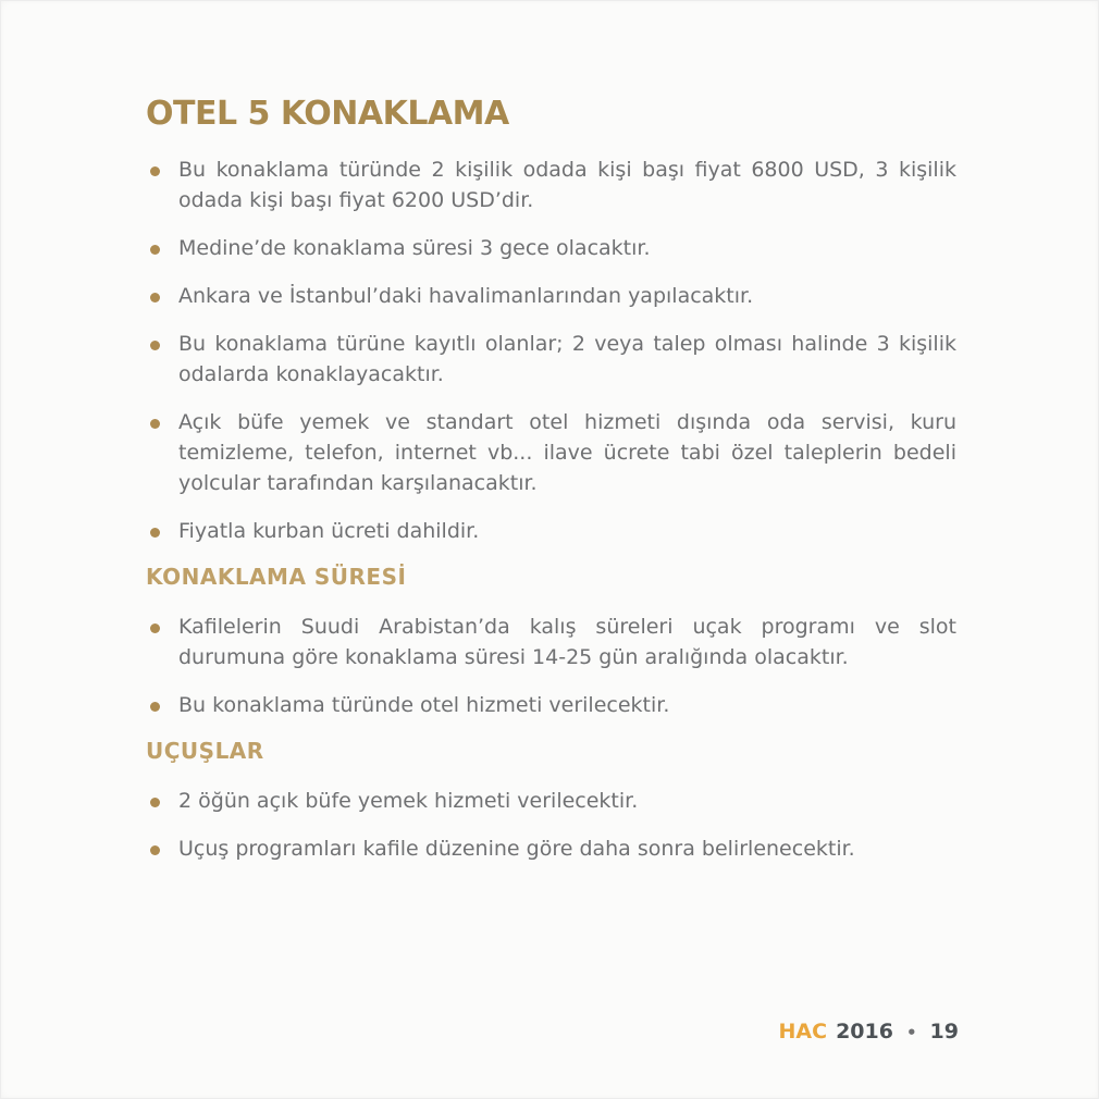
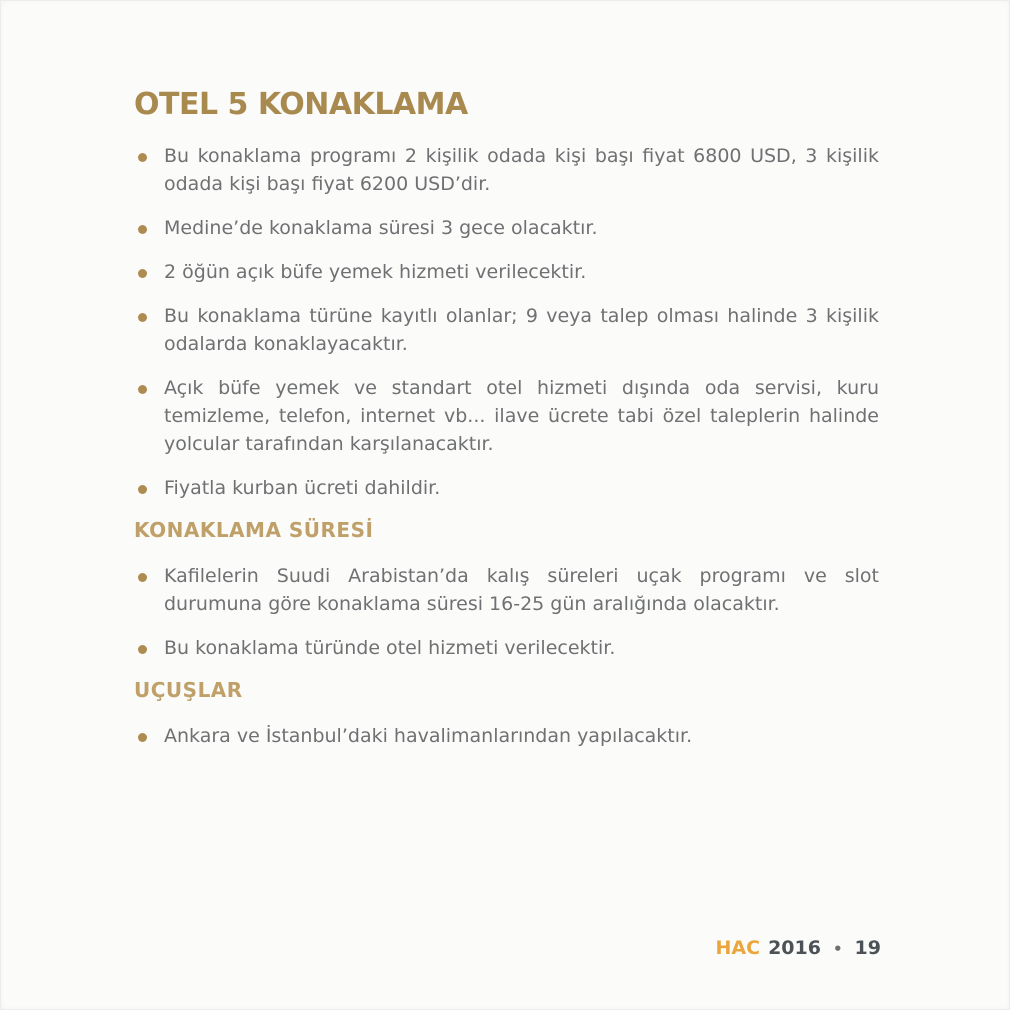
  OTEL 5 KONAKLAMA
- Bu konaklama türünde 2 kişilik odada kişi başı fiyat 6800 USD, 3 kişilik odada kişi başı fiyat 6200 USD’dir.
+ Bu konaklama programı 2 kişilik odada kişi başı fiyat 6800 USD, 3 kişilik odada kişi başı fiyat 6200 USD’dir.
  Medine’de konaklama süresi 3 gece olacaktır.
- Ankara ve İstanbul’daki havalimanlarından yapılacaktır.
+ 2 öğün açık büfe yemek hizmeti verilecektir.
- Bu konaklama türüne kayıtlı olanlar; 2 veya talep olması halinde 3 kişilik odalarda konaklayacaktır.
+ Bu konaklama türüne kayıtlı olanlar; 9 veya talep olması halinde 3 kişilik odalarda konaklayacaktır.
- Açık büfe yemek ve standart otel hizmeti dışında oda servisi, kuru temizleme, telefon, internet vb... ilave ücrete tabi özel taleplerin bedeli yolcular tarafından karşılanacaktır.
+ Açık büfe yemek ve standart otel hizmeti dışında oda servisi, kuru temizleme, telefon, internet vb... ilave ücrete tabi özel taleplerin halinde yolcular tarafından karşılanacaktır.
  Fiyatla kurban ücreti dahildir.
  KONAKLAMA SÜRESİ
- Kafilelerin Suudi Arabistan’da kalış süreleri uçak programı ve slot durumuna göre konaklama süresi 14-25 gün aralığında olacaktır.
+ Kafilelerin Suudi Arabistan’da kalış süreleri uçak programı ve slot durumuna göre konaklama süresi 16-25 gün aralığında olacaktır.
  Bu konaklama türünde otel hizmeti verilecektir.
  UÇUŞLAR
- 2 öğün açık büfe yemek hizmeti verilecektir.
+ Ankara ve İstanbul’daki havalimanlarından yapılacaktır.
- Uçuş programları kafile düzenine göre daha sonra belirlenecektir.
  HAC
  2016
  •
  19
